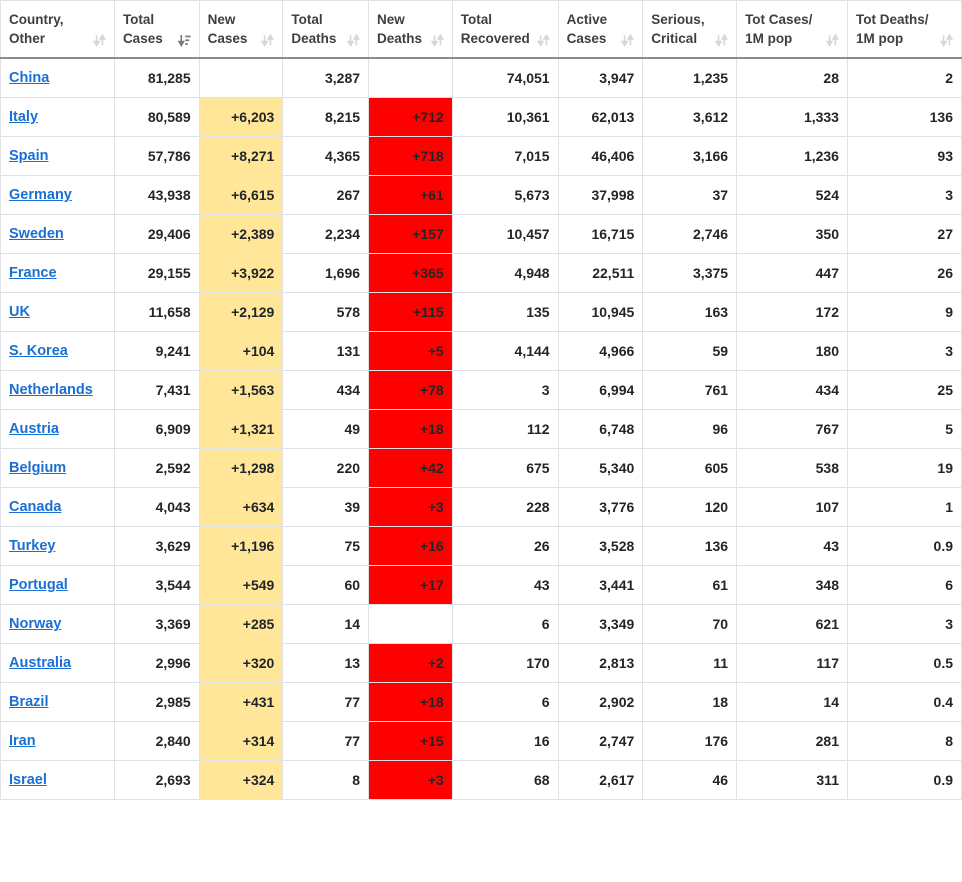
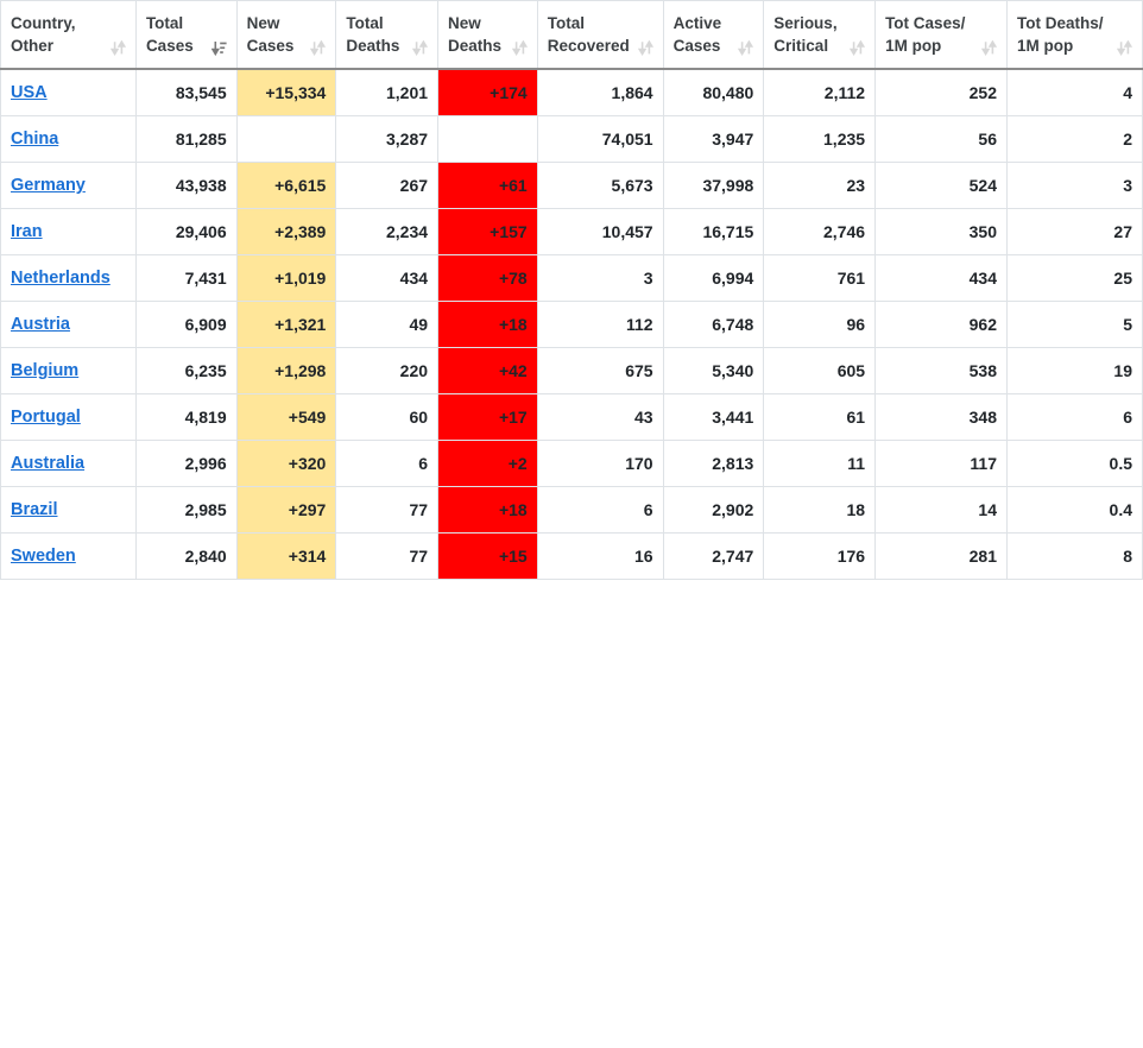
  Country,Other	TotalCases	NewCases	TotalDeaths	NewDeaths	TotalRecovered	ActiveCases	Serious,Critical	Tot Cases/1M pop	Tot Deaths/1M pop
+ USA	83,545	+15,334	1,201	+174	1,864	80,480	2,112	252	4
- China	81,285		3,287		74,051	3,947	1,235	28	2
+ China	81,285		3,287		74,051	3,947	1,235	56	2
- Italy	80,589	+6,203	8,215	+712	10,361	62,013	3,612	1,333	136
- Spain	57,786	+8,271	4,365	+718	7,015	46,406	3,166	1,236	93
- Germany	43,938	+6,615	267	+61	5,673	37,998	37	524	3
+ Germany	43,938	+6,615	267	+61	5,673	37,998	23	524	3
- Sweden	29,406	+2,389	2,234	+157	10,457	16,715	2,746	350	27
+ Iran	29,406	+2,389	2,234	+157	10,457	16,715	2,746	350	27
- France	29,155	+3,922	1,696	+365	4,948	22,511	3,375	447	26
- UK	11,658	+2,129	578	+115	135	10,945	163	172	9
- S. Korea	9,241	+104	131	+5	4,144	4,966	59	180	3
- Netherlands	7,431	+1,563	434	+78	3	6,994	761	434	25
+ Netherlands	7,431	+1,019	434	+78	3	6,994	761	434	25
- Austria	6,909	+1,321	49	+18	112	6,748	96	767	5
+ Austria	6,909	+1,321	49	+18	112	6,748	96	962	5
- Belgium	2,592	+1,298	220	+42	675	5,340	605	538	19
+ Belgium	6,235	+1,298	220	+42	675	5,340	605	538	19
- Canada	4,043	+634	39	+3	228	3,776	120	107	1
- Turkey	3,629	+1,196	75	+16	26	3,528	136	43	0.9
- Portugal	3,544	+549	60	+17	43	3,441	61	348	6
+ Portugal	4,819	+549	60	+17	43	3,441	61	348	6
- Norway	3,369	+285	14		6	3,349	70	621	3
- Australia	2,996	+320	13	+2	170	2,813	11	117	0.5
+ Australia	2,996	+320	6	+2	170	2,813	11	117	0.5
- Brazil	2,985	+431	77	+18	6	2,902	18	14	0.4
+ Brazil	2,985	+297	77	+18	6	2,902	18	14	0.4
- Iran	2,840	+314	77	+15	16	2,747	176	281	8
+ Sweden	2,840	+314	77	+15	16	2,747	176	281	8
- Israel	2,693	+324	8	+3	68	2,617	46	311	0.9
